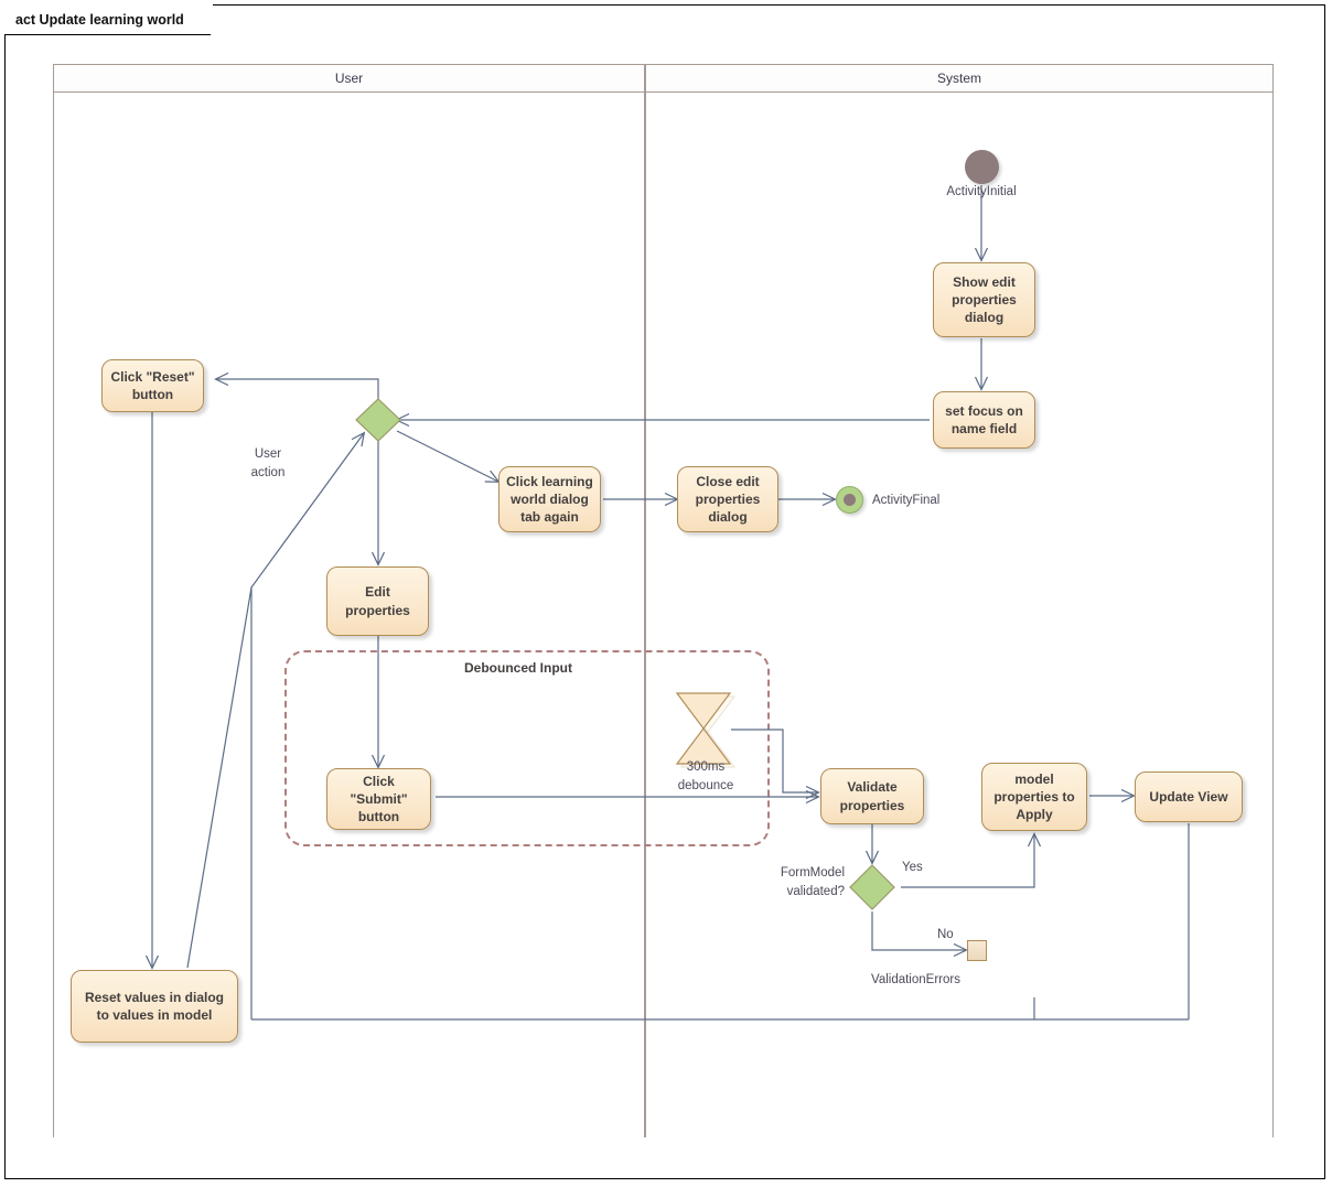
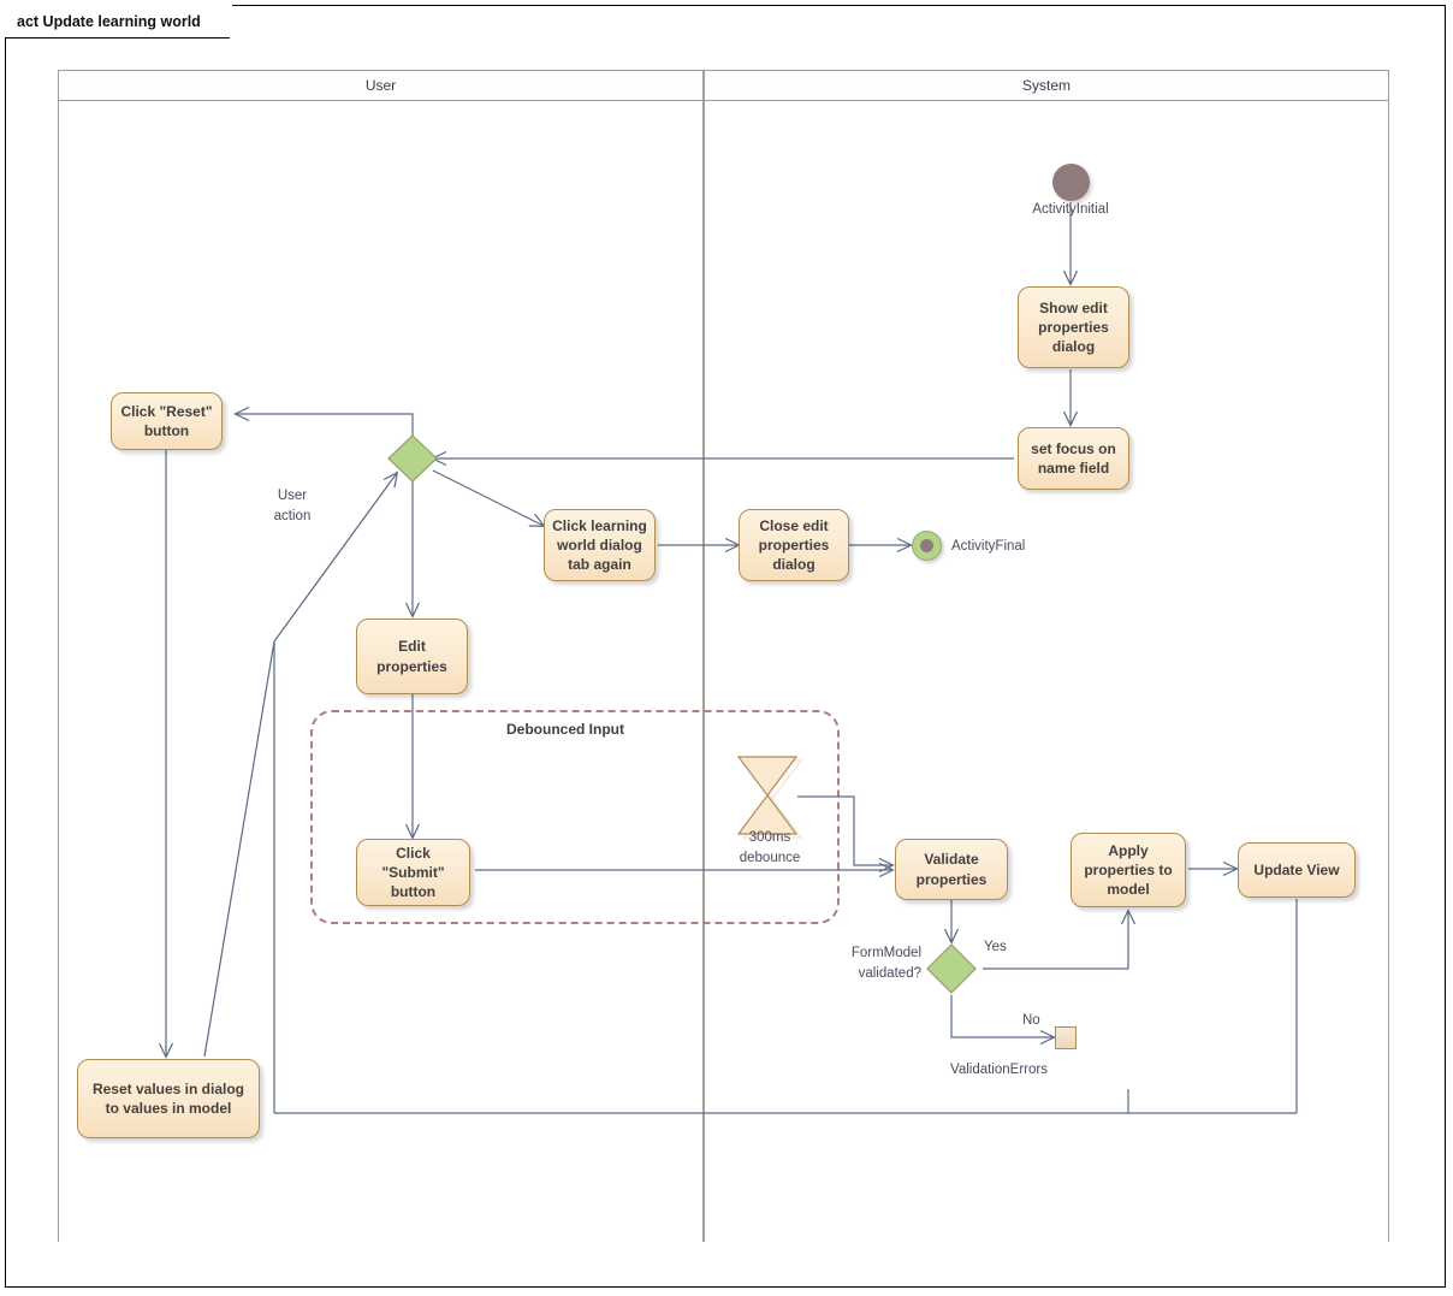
  act Update learning world
  User
  System
  Debounced Input
  ActivityInitial
  Show edit
  properties
  dialog
  set focus on
  name field
  Close edit
  properties
  dialog
  ActivityFinal
  Click "Reset"
  button
  User
  action
  Click learning
  world dialog
  tab again
  Edit
  properties
  Click
  "Submit"
  button
  Reset values in dialog
  to values in model
  300ms
  debounce
  Validate
  properties
  FormModel
  validated?
  Yes
  No
  ValidationErrors
- model
+ Apply
  properties to
- Apply
+ model
  Update View
